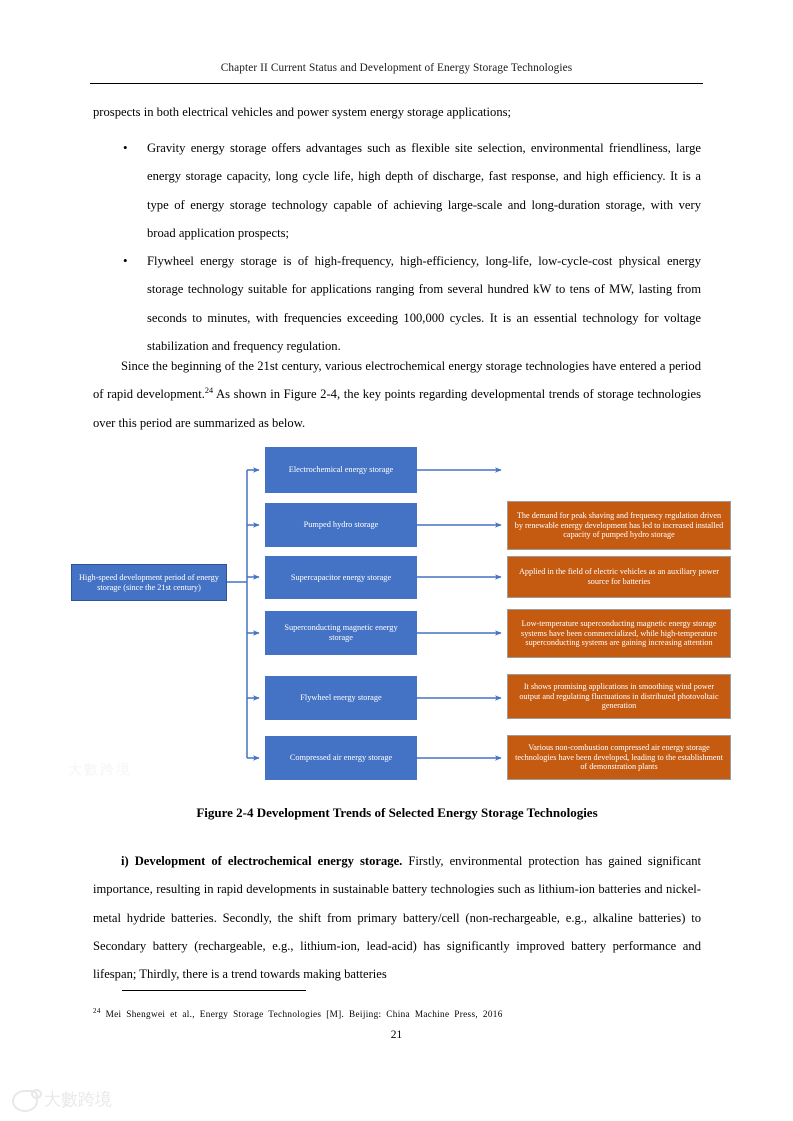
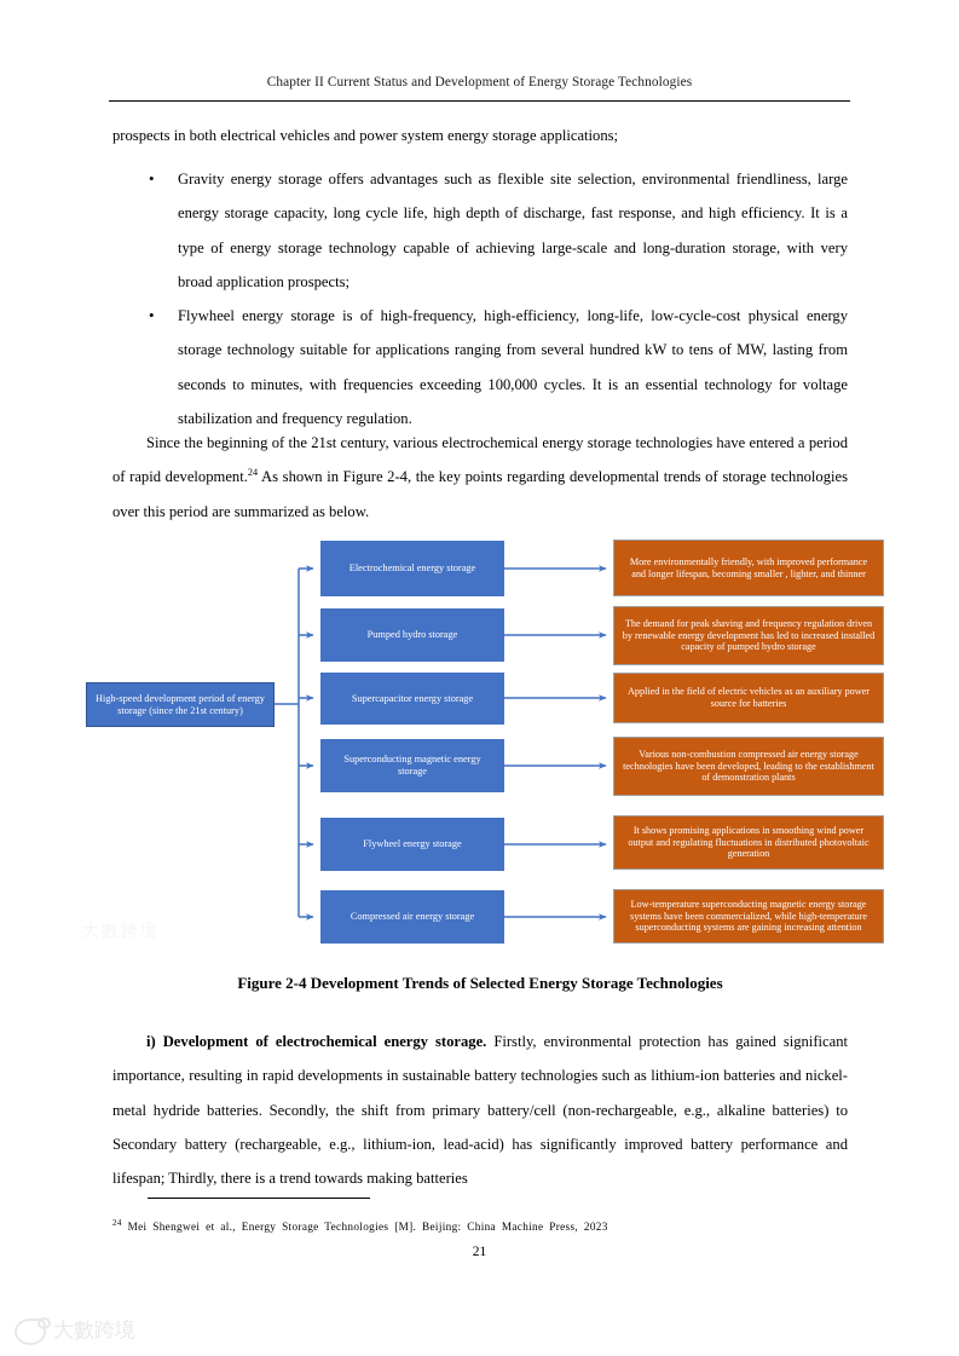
  Chapter II Current Status and Development of Energy Storage Technologies
  prospects in both electrical vehicles and power system energy storage applications;
  •
  Gravity energy storage offers advantages such as flexible site selection, environmental friendliness, large energy storage capacity, long cycle life, high depth of discharge, fast response, and high efficiency. It is a type of energy storage technology capable of achieving large-scale and long-duration storage, with very broad application prospects;
  •
  Flywheel energy storage is of high-frequency, high-efficiency, long-life, low-cycle-cost physical energy storage technology suitable for applications ranging from several hundred kW to tens of MW, lasting from seconds to minutes, with frequencies exceeding 100,000 cycles. It is an essential technology for voltage stabilization and frequency regulation.
  Since the beginning of the 21st century, various electrochemical energy storage technologies have entered a period of rapid development.24 As shown in Figure 2-4, the key points regarding developmental trends of storage technologies over this period are summarized as below.
  High-speed development period of energy storage (since the 21st century)
  Electrochemical energy storage
  Pumped hydro storage
  Supercapacitor energy storage
  Superconducting magnetic energy storage
  Flywheel energy storage
  Compressed air energy storage
+ More environmentally friendly, with improved performance and longer lifespan, becoming smaller , lighter, and thinner
  The demand for peak shaving and frequency regulation driven by renewable energy development has led to increased installed capacity of pumped hydro storage
  Applied in the field of electric vehicles as an auxiliary power source for batteries
- Low-temperature superconducting magnetic energy storage systems have been commercialized, while high-temperature superconducting systems are gaining increasing attention
+ Various non-combustion compressed air energy storage technologies have been developed, leading to the establishment of demonstration plants
  It shows promising applications in smoothing wind power output and regulating fluctuations in distributed photovoltaic generation
- Various non-combustion compressed air energy storage technologies have been developed, leading to the establishment of demonstration plants
+ Low-temperature superconducting magnetic energy storage systems have been commercialized, while high-temperature superconducting systems are gaining increasing attention
  Figure 2-4 Development Trends of Selected Energy Storage Technologies
  i) Development of electrochemical energy storage. Firstly, environmental protection has gained significant importance, resulting in rapid developments in sustainable battery technologies such as lithium-ion batteries and nickel-metal hydride batteries. Secondly, the shift from primary battery/cell (non-rechargeable, e.g., alkaline batteries) to Secondary battery (rechargeable, e.g., lithium-ion, lead-acid) has significantly improved battery performance and lifespan; Thirdly, there is a trend towards making batteries
- 24 Mei Shengwei et al., Energy Storage Technologies [M]. Beijing: China Machine Press, 2016
+ 24 Mei Shengwei et al., Energy Storage Technologies [M]. Beijing: China Machine Press, 2023
  21
